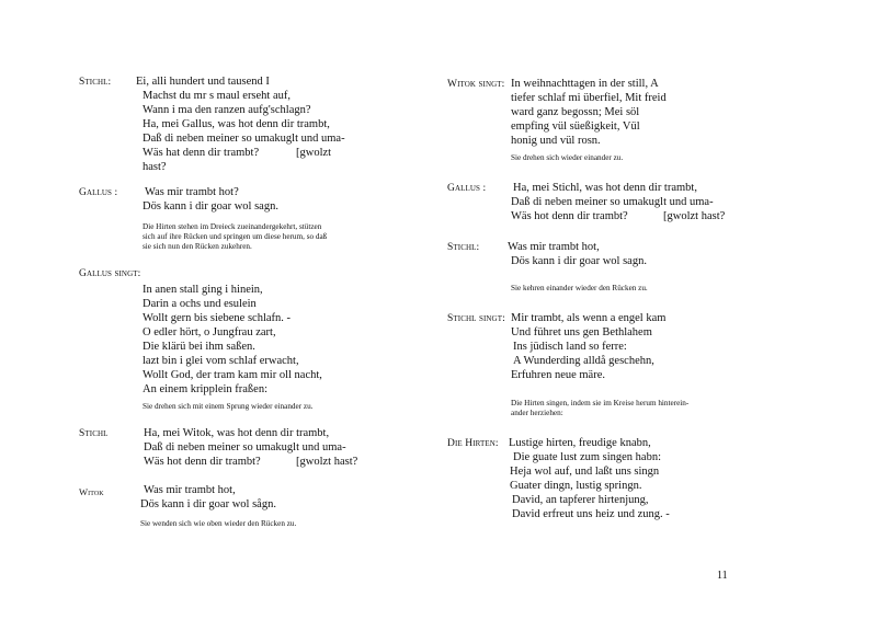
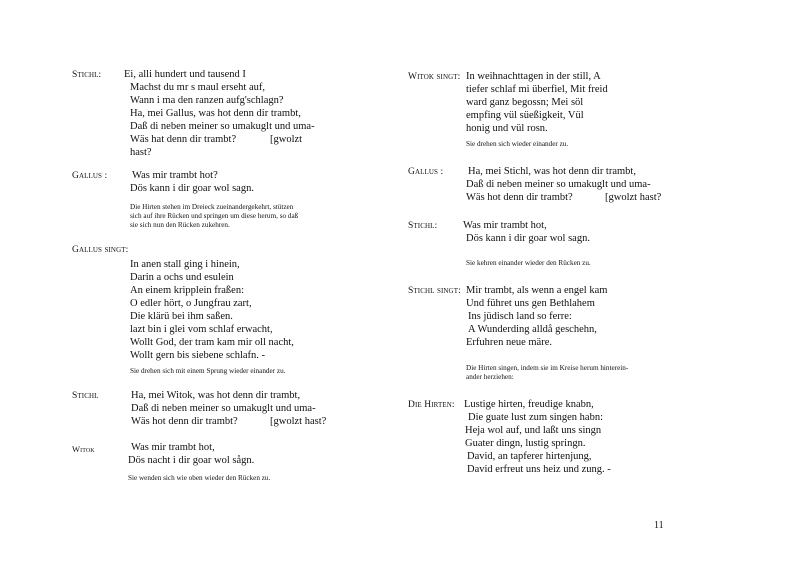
  Stichl:
  Ei, alli hundert und tausend I
  Machst du mr s maul erseht auf,
  Wann i ma den ranzen aufg'schlagn?
  Ha, mei Gallus, was hot denn dir trambt,
  Daß di neben meiner so umakuglt und uma-
  Wäs hat denn dir trambt?
  [gwolzt
  hast?
  Gallus :
  Was mir trambt hot?
  Dös kann i dir goar wol sagn.
  Die Hirten stehen im Dreieck zueinandergekehrt, stützen
  sich auf ihre Rücken und springen um diese herum, so daß
  sie sich nun den Rücken zukehren.
  Gallus singt:
  In anen stall ging i hinein,
  Darin a ochs und esulein
- Wollt gern bis siebene schlafn. -
+ An einem kripplein fraßen:
  O edler hört, o Jungfrau zart,
  Die klärü bei ihm saßen.
  lazt bin i glei vom schlaf erwacht,
  Wollt God, der tram kam mir oll nacht,
- An einem kripplein fraßen:
+ Wollt gern bis siebene schlafn. -
  Sie drehen sich mit einem Sprung wieder einander zu.
  Stichl
  Ha, mei Witok, was hot denn dir trambt,
  Daß di neben meiner so umakuglt und uma-
  Wäs hot denn dir trambt?
  [gwolzt hast?
  Witok
  Was mir trambt hot,
- Dös kann i dir goar wol sågn.
+ Dös nacht i dir goar wol sågn.
  Sie wenden sich wie oben wieder den Rücken zu.
  Witok singt:
  In weihnachttagen in der still, A
  tiefer schlaf mi überfiel, Mit freid
  ward ganz begossn; Mei söl
  empfing vül süeßigkeit, Vül
  honig und vül rosn.
  Sie drehen sich wieder einander zu.
  Gallus :
  Ha, mei Stichl, was hot denn dir trambt,
  Daß di neben meiner so umakuglt und uma-
  Wäs hot denn dir trambt?
  [gwolzt hast?
  Stichl:
  Was mir trambt hot,
  Dös kann i dir goar wol sagn.
  Sie kehren einander wieder den Rücken zu.
  Stichl singt:
  Mir trambt, als wenn a engel kam
  Und führet uns gen Bethlahem
  Ins jüdisch land so ferre:
  A Wunderding alldå geschehn,
  Erfuhren neue märe.
  Die Hirten singen, indem sie im Kreise herum hinterein-
  ander herziehen:
  Die Hirten:
  Lustige hirten, freudige knabn,
  Die guate lust zum singen habn:
  Heja wol auf, und laßt uns singn
  Guater dingn, lustig springn.
  David, an tapferer hirtenjung,
  David erfreut uns heiz und zung. -
  11
